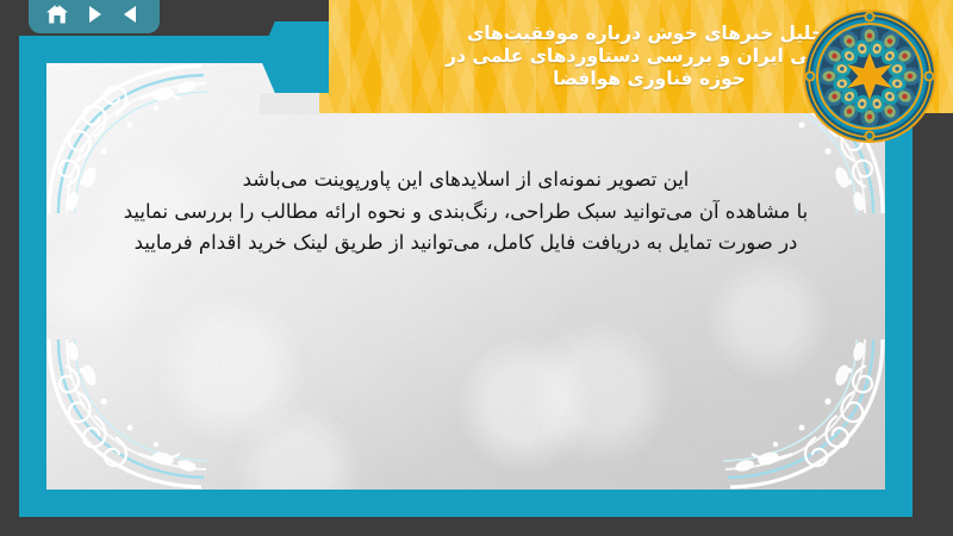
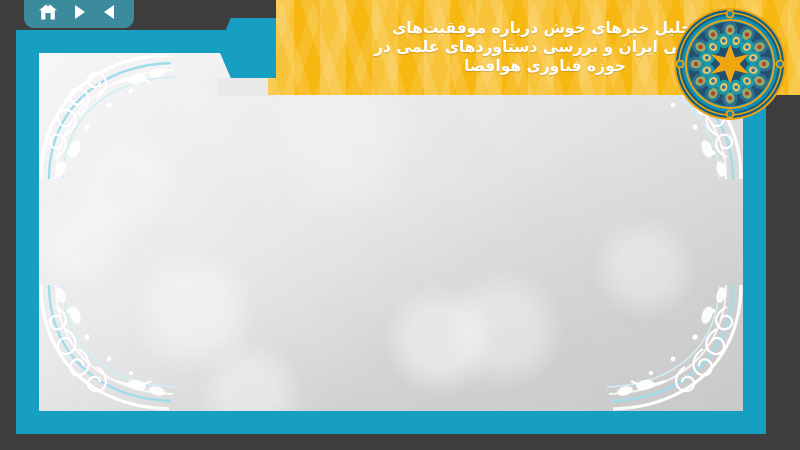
- این تصویر نمونه‌ای از اسلایدهای این پاورپوینت می‌باشد
- با مشاهده آن میتوانید سبک طراحی، رنگ‌بندی و نحوه ارائه مطالب را بررسی نمایید
- در صورت تمایل به دریافت فایل کامل، می‌توانید از طریق لینک خرید اقدام فرمایید
  حلیل خبرهای خوش درباره موفقیت‌های
  ی ایران و بررسی دستاوردهای علمی در
  حوزه فناوری هوافضا
